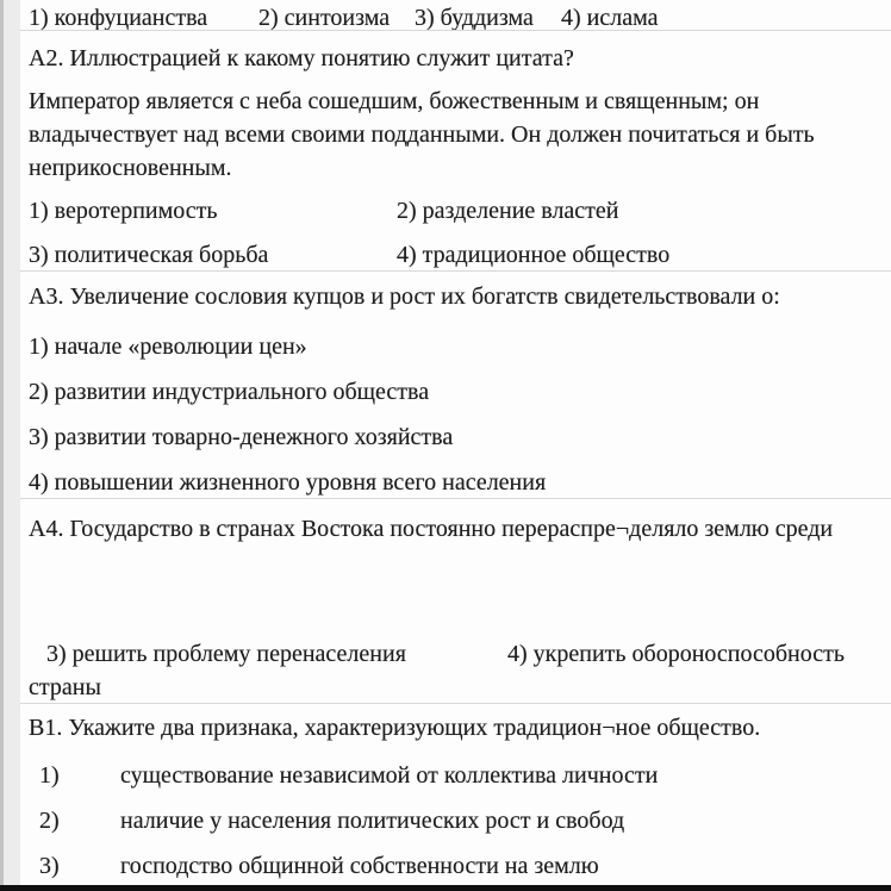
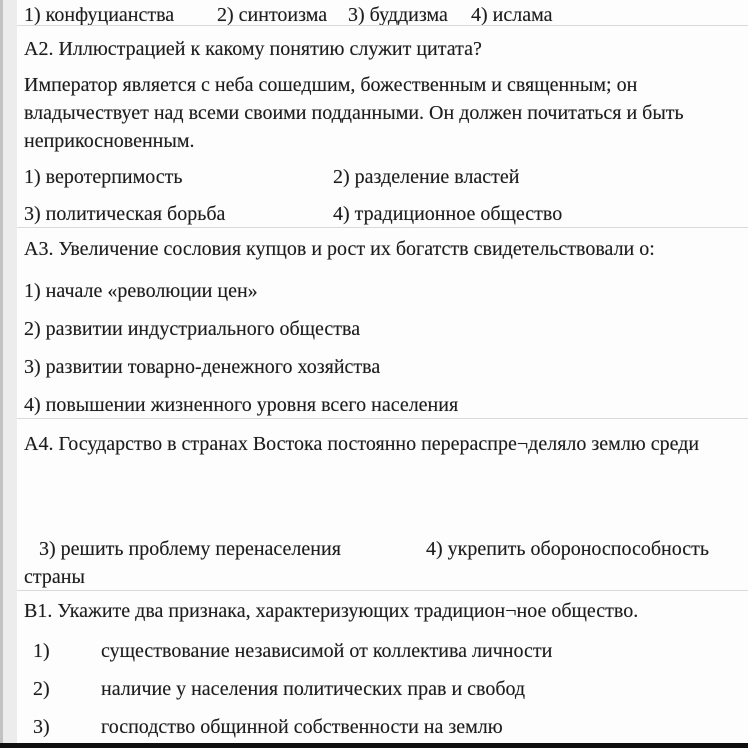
  1) конфуцианства
  2) синтоизма
  3) буддизма
  4) ислама
  А2. Иллюстрацией к какому понятию служит цитата?
  Император является с неба сошедшим, божественным и священным; он
  владычествует над всеми своими подданными. Он должен почитаться и быть
  неприкосновенным.
  1) веротерпимость
  2) разделение властей
  3) политическая борьба
  4) традиционное общество
  А3. Увеличение сословия купцов и рост их богатств свидетельствовали о:
  1) начале «революции цен»
  2) развитии индустриального общества
  3) развитии товарно-денежного хозяйства
  4) повышении жизненного уровня всего населения
  А4. Государство в странах Востока постоянно перераспре¬деляло землю среди
  3) решить проблему перенаселения
  4) укрепить обороноспособность
  страны
  В1. Укажите два признака, характеризующих традицион¬ное общество.
  1)
  существование независимой от коллектива личности
  2)
- наличие у населения политических рост и свобод
+ наличие у населения политических прав и свобод
  3)
  господство общинной собственности на землю
